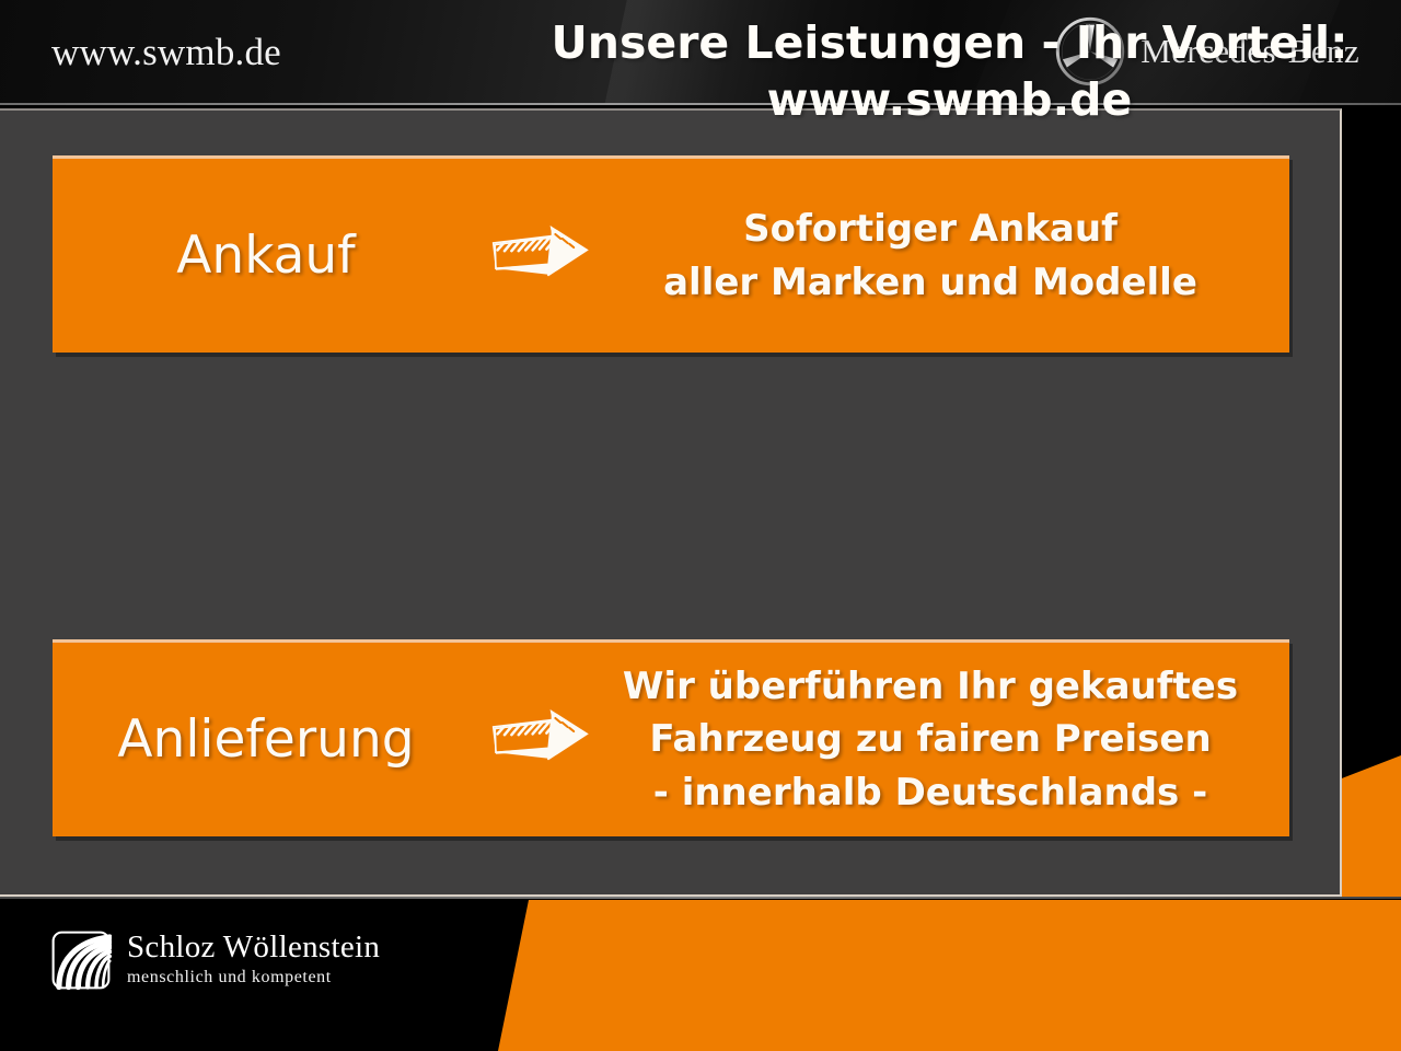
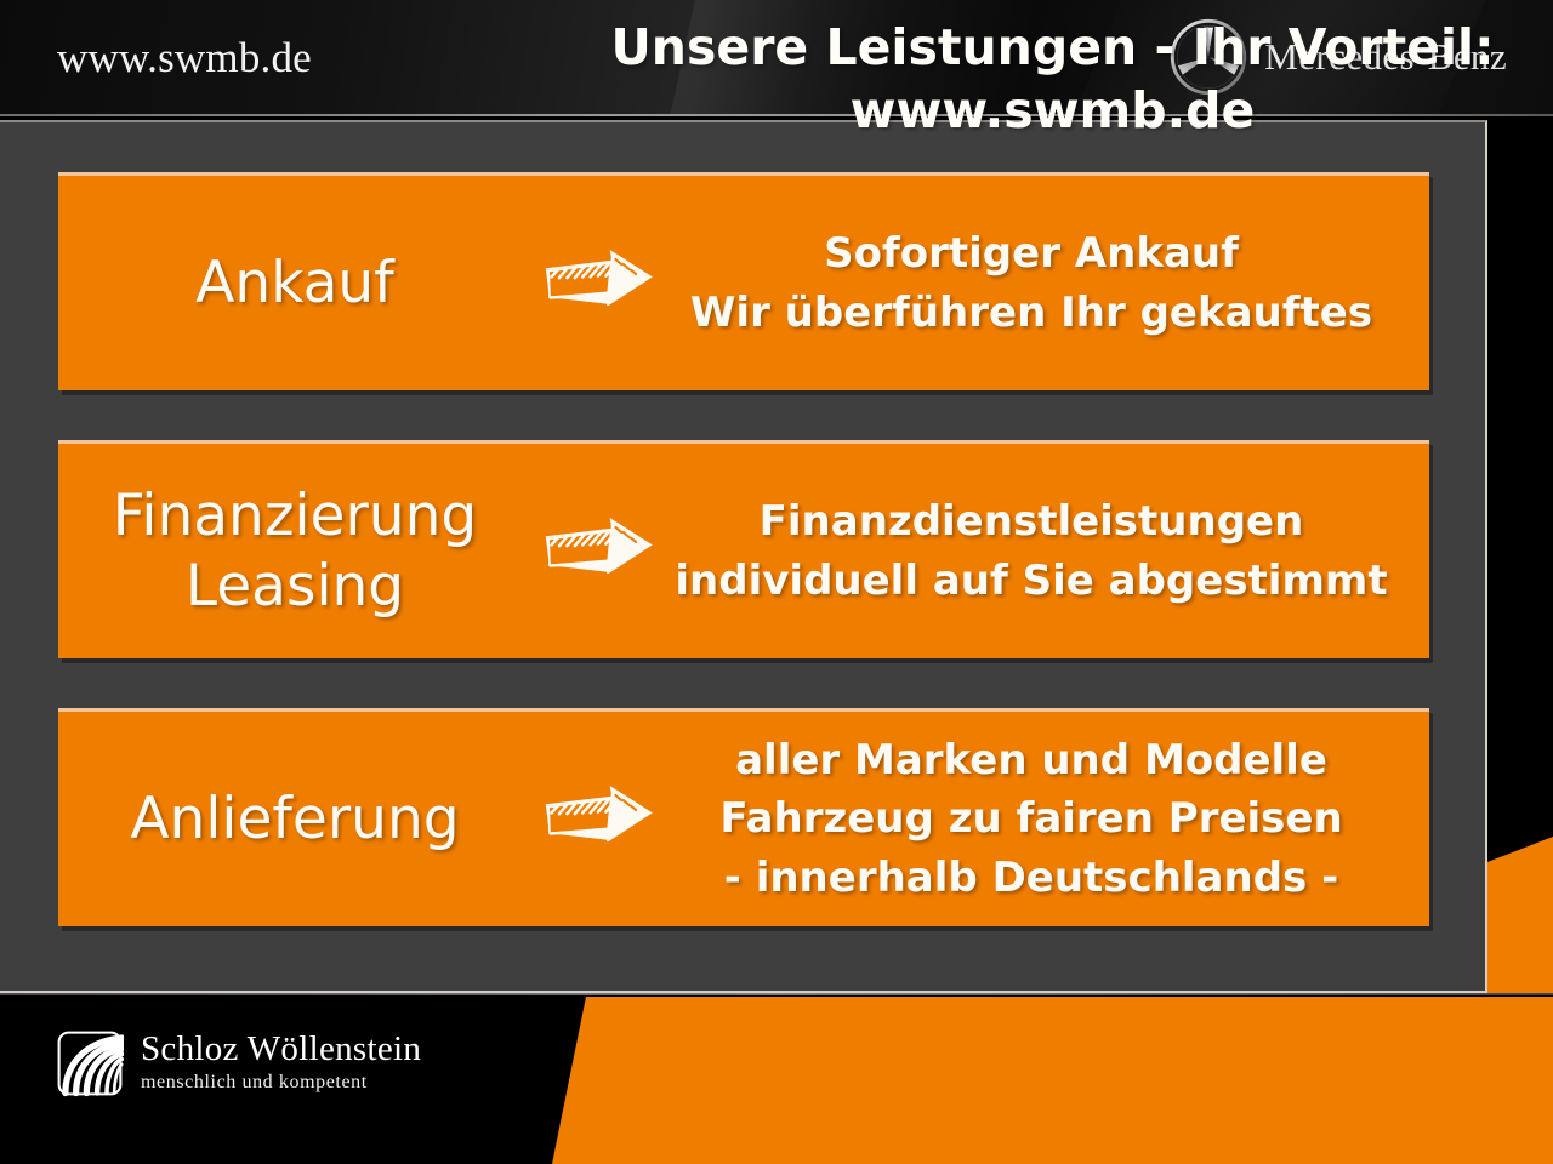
  www.swmb.de
  Mercedes-Benz
  Ankauf
  Sofortiger Ankauf
- aller Marken und Modelle
+ Wir überführen Ihr gekauftes
+ Finanzierung
+ Leasing
+ Finanzdienstleistungen
+ individuell auf Sie abgestimmt
  Anlieferung
- Wir überführen Ihr gekauftes
+ aller Marken und Modelle
  Fahrzeug zu fairen Preisen
  - innerhalb Deutschlands -
  Unsere Leistungen - Ihr Vorteil:
  www.swmb.de
  Schloz Wöllenstein
  menschlich und kompetent
